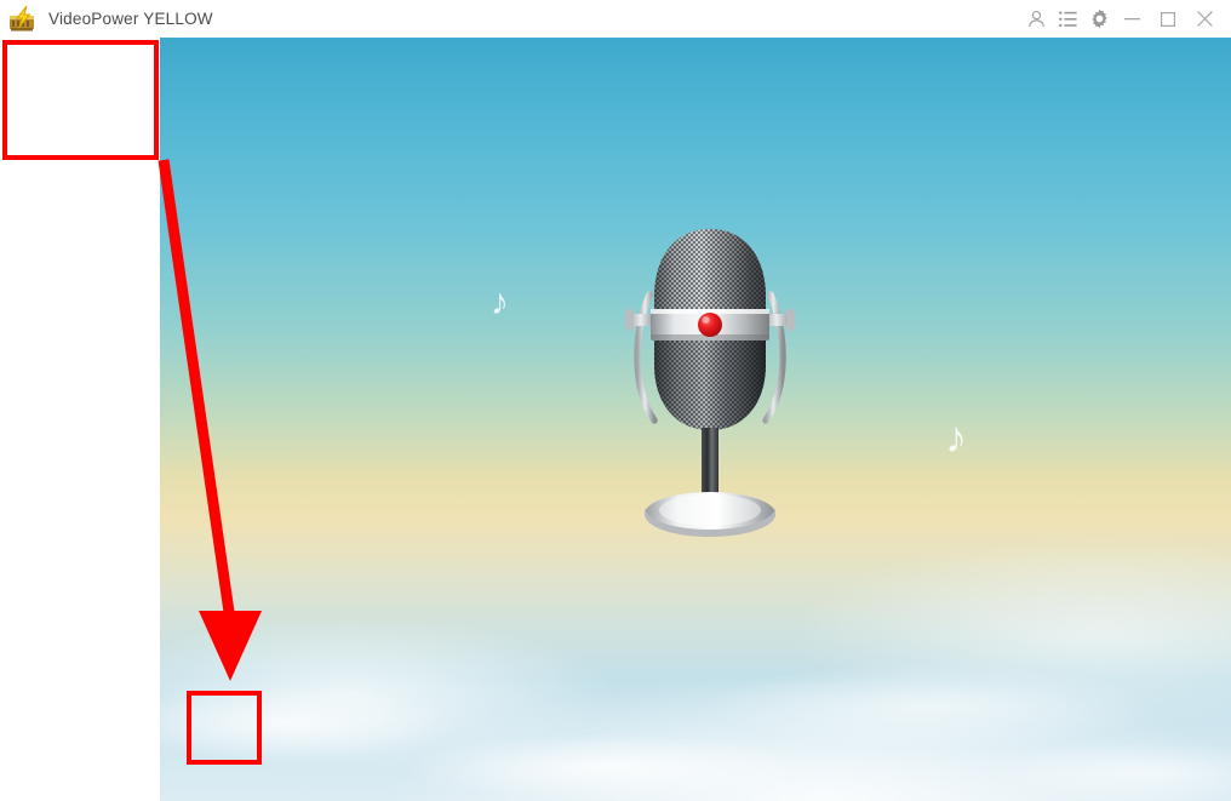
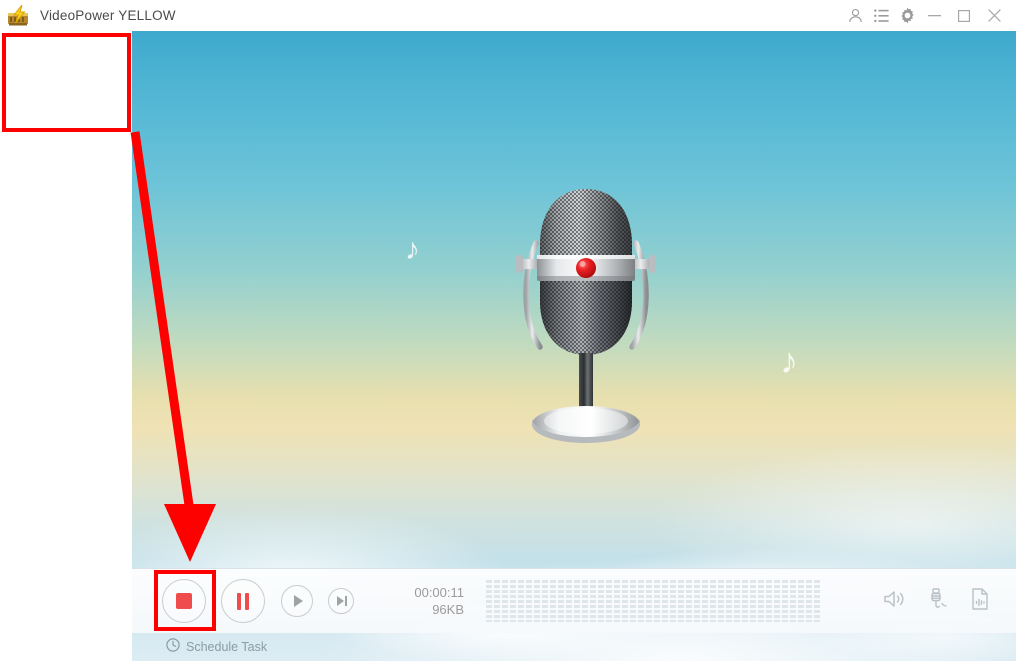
  VideoPower YELLOW
  ♪
  ♪
+ 00:00:11
+ 96KB
+ Schedule Task
